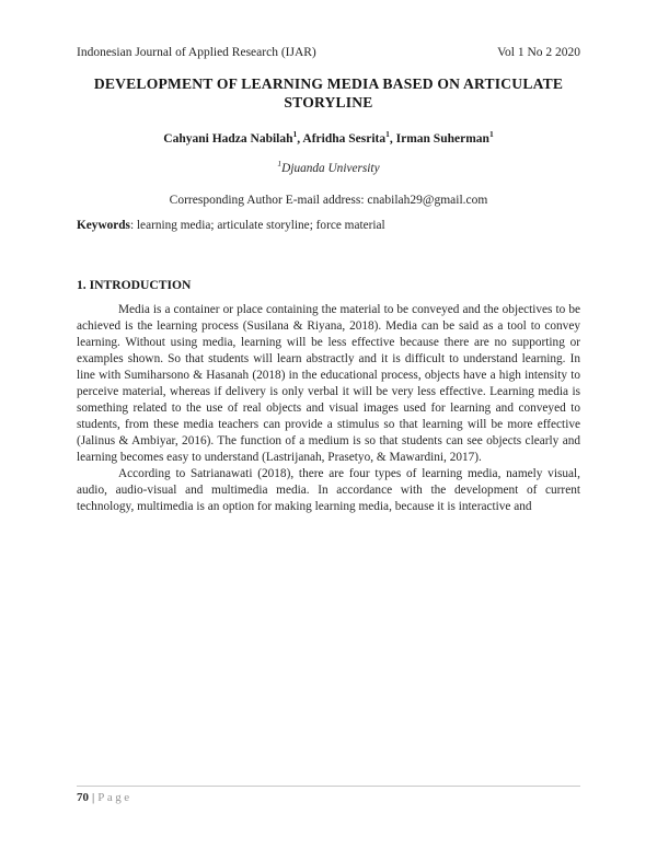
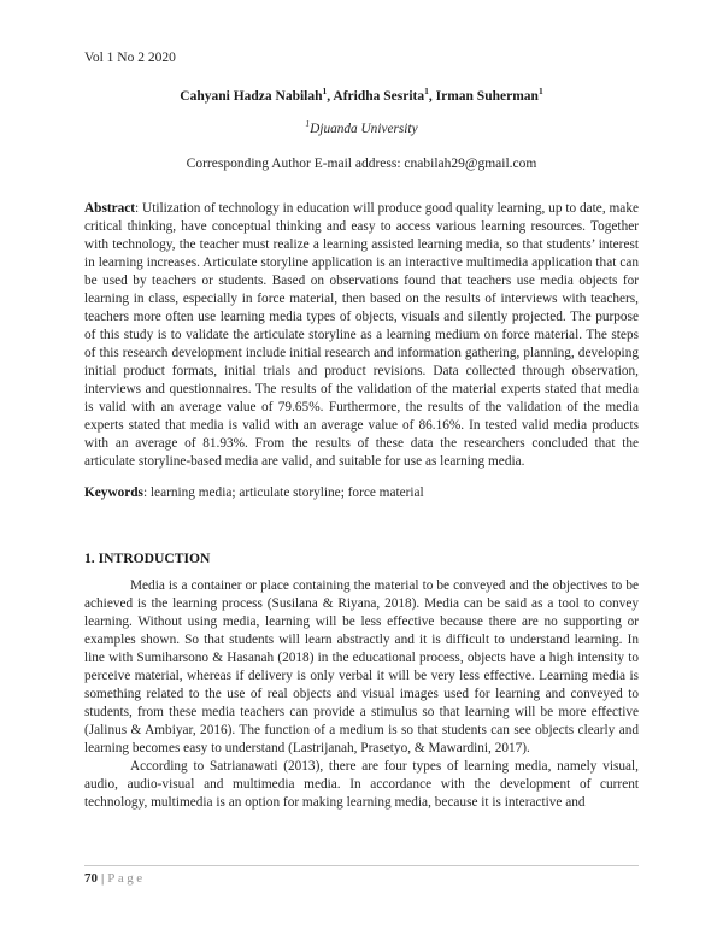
- Indonesian Journal of Applied Research (IJAR)
  Vol 1 No 2 2020
- DEVELOPMENT OF LEARNING MEDIA BASED ON ARTICULATE STORYLINE
  Cahyani Hadza Nabilah1, Afridha Sesrita1, Irman Suherman1
  1Djuanda University
  Corresponding Author E-mail address: cnabilah29@gmail.com
+ Abstract: Utilization of technology in education will produce good quality learning, up to date, make critical thinking, have conceptual thinking and easy to access various learning resources. Together with technology, the teacher must realize a learning assisted learning media, so that students’ interest in learning increases. Articulate storyline application is an interactive multimedia application that can be used by teachers or students. Based on observations found that teachers use media objects for learning in class, especially in force material, then based on the results of interviews with teachers, teachers more often use learning media types of objects, visuals and silently projected. The purpose of this study is to validate the articulate storyline as a learning medium on force material. The steps of this research development include initial research and information gathering, planning, developing initial product formats, initial trials and product revisions. Data collected through observation, interviews and questionnaires. The results of the validation of the material experts stated that media is valid with an average value of 79.65%. Furthermore, the results of the validation of the media experts stated that media is valid with an average value of 86.16%. In tested valid media products with an average of 81.93%. From the results of these data the researchers concluded that the articulate storyline-based media are valid, and suitable for use as learning media.
  Keywords: learning media; articulate storyline; force material
  1. INTRODUCTION
  Media is a container or place containing the material to be conveyed and the objectives to be achieved is the learning process (Susilana & Riyana, 2018). Media can be said as a tool to convey learning. Without using media, learning will be less effective because there are no supporting or examples shown. So that students will learn abstractly and it is difficult to understand learning. In line with Sumiharsono & Hasanah (2018) in the educational process, objects have a high intensity to perceive material, whereas if delivery is only verbal it will be very less effective. Learning media is something related to the use of real objects and visual images used for learning and conveyed to students, from these media teachers can provide a stimulus so that learning will be more effective (Jalinus & Ambiyar, 2016). The function of a medium is so that students can see objects clearly and learning becomes easy to understand (Lastrijanah, Prasetyo, & Mawardini, 2017).
- According to Satrianawati (2018), there are four types of learning media, namely visual, audio, audio-visual and multimedia media. In accordance with the development of current technology, multimedia is an option for making learning media, because it is interactive and
+ According to Satrianawati (2013), there are four types of learning media, namely visual, audio, audio-visual and multimedia media. In accordance with the development of current technology, multimedia is an option for making learning media, because it is interactive and
  70 | Page
